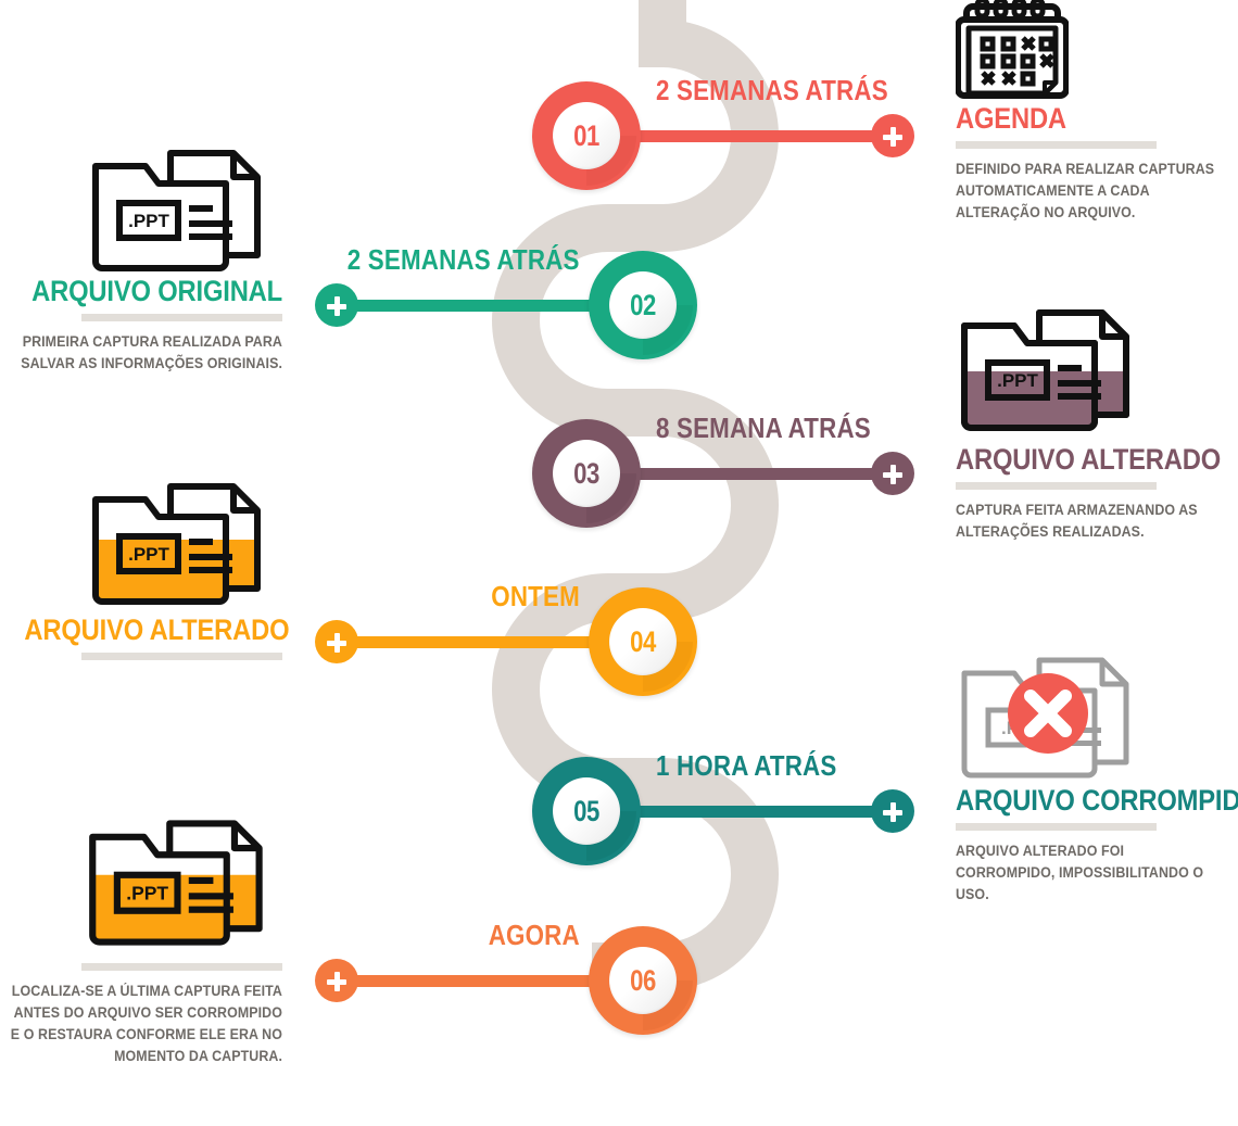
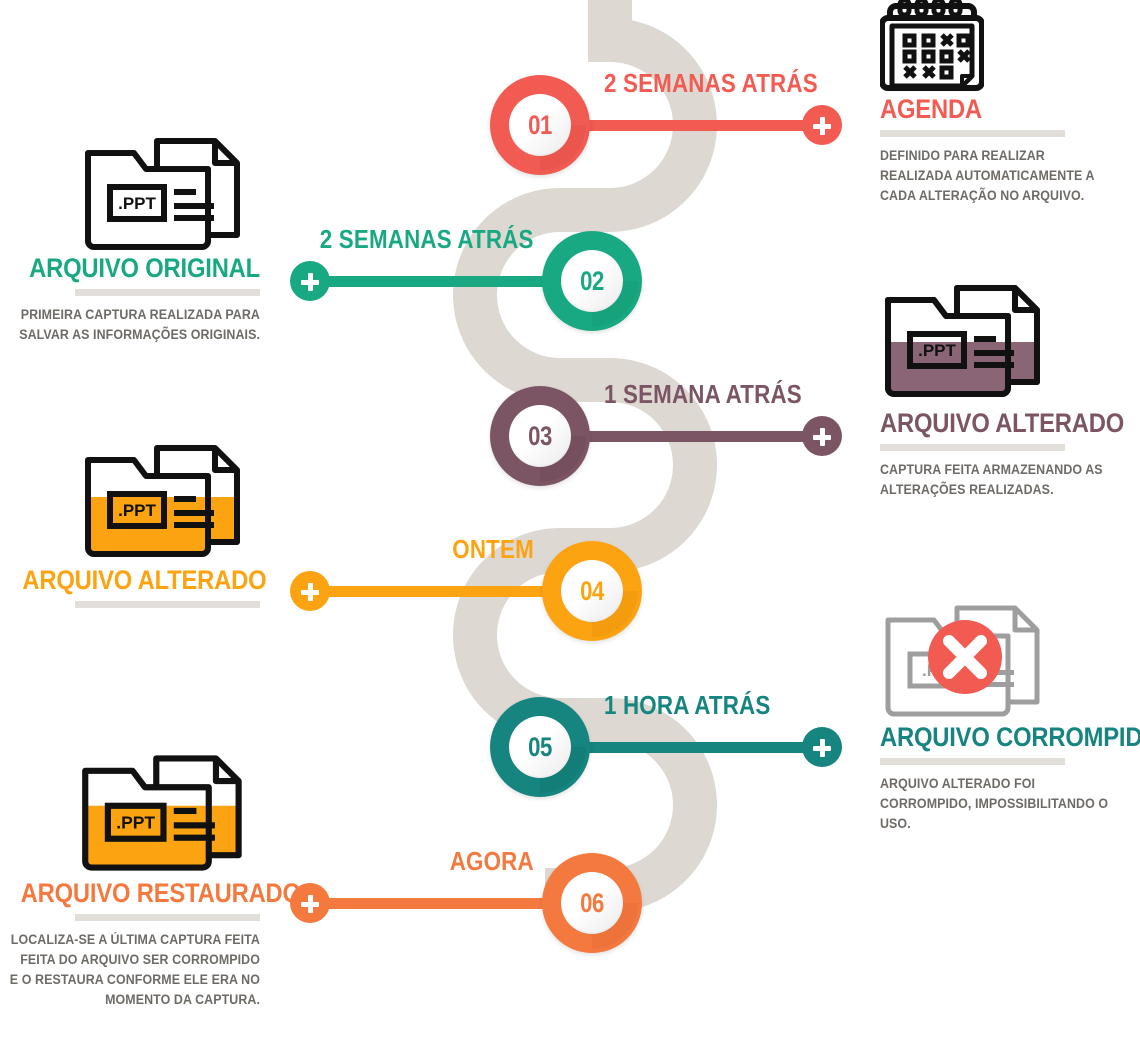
  01
  2 SEMANAS ATRÁS
  02
  2 SEMANAS ATRÁS
  03
- 8 SEMANA ATRÁS
+ 1 SEMANA ATRÁS
  04
  ONTEM
  05
  1 HORA ATRÁS
  06
  AGORA
  .PPT
  ARQUIVO ORIGINAL
  PRIMEIRA CAPTURA REALIZADA PARA SALVAR AS INFORMAÇÕES ORIGINAIS.
  AGENDA
- DEFINIDO PARA REALIZAR CAPTURAS AUTOMATICAMENTE A CADA ALTERAÇÃO NO ARQUIVO.
+ DEFINIDO PARA REALIZAR REALIZADA AUTOMATICAMENTE A CADA ALTERAÇÃO NO ARQUIVO.
  .PPT
  ARQUIVO ALTERADO
  CAPTURA FEITA ARMAZENANDO AS ALTERAÇÕES REALIZADAS.
  .PPT
  ARQUIVO ALTERADO
  ARQUIVO CORROMPID
  ARQUIVO ALTERADO FOI CORROMPIDO, IMPOSSIBILITANDO O USO.
  .PPT
+ ARQUIVO RESTAURADO
- LOCALIZA-SE A ÚLTIMA CAPTURA FEITA ANTES DO ARQUIVO SER CORROMPIDO E O RESTAURA CONFORME ELE ERA NO MOMENTO DA CAPTURA.
+ LOCALIZA-SE A ÚLTIMA CAPTURA FEITA FEITA DO ARQUIVO SER CORROMPIDO E O RESTAURA CONFORME ELE ERA NO MOMENTO DA CAPTURA.
